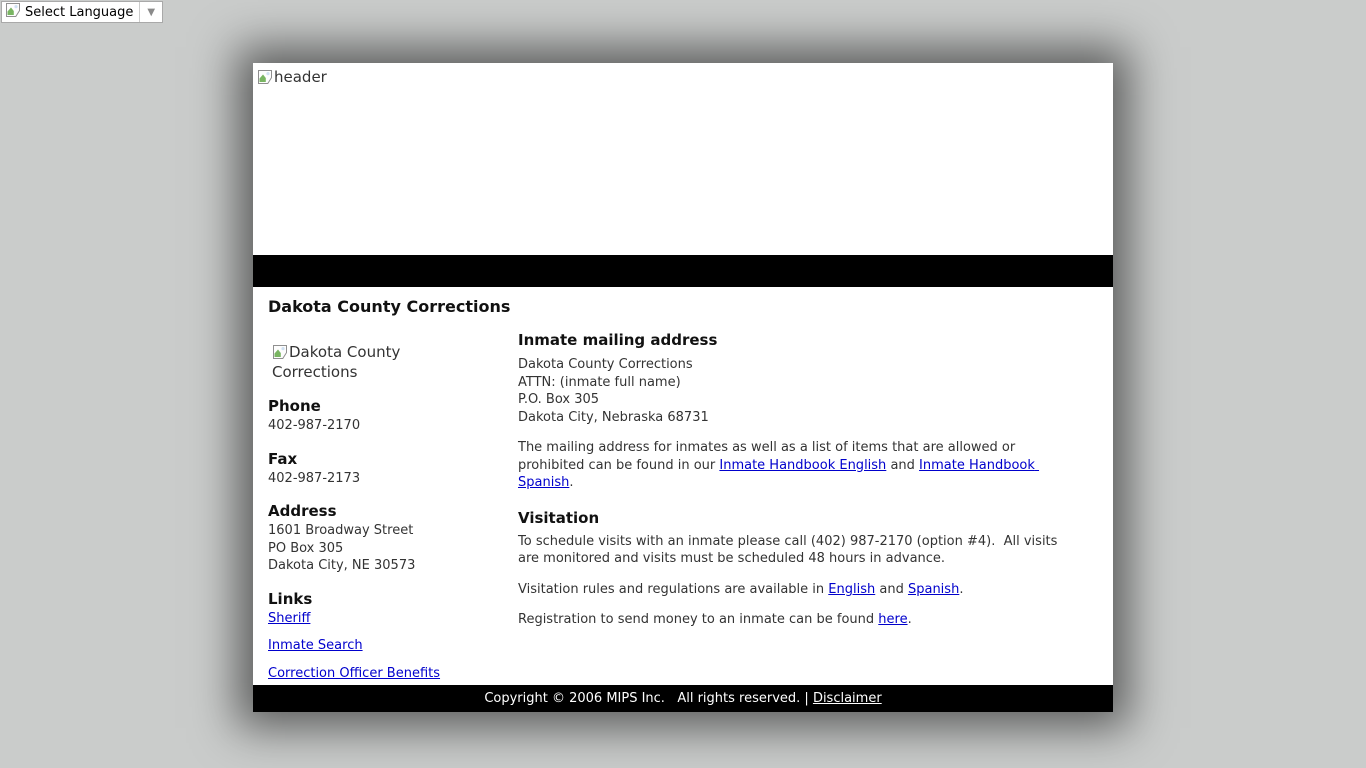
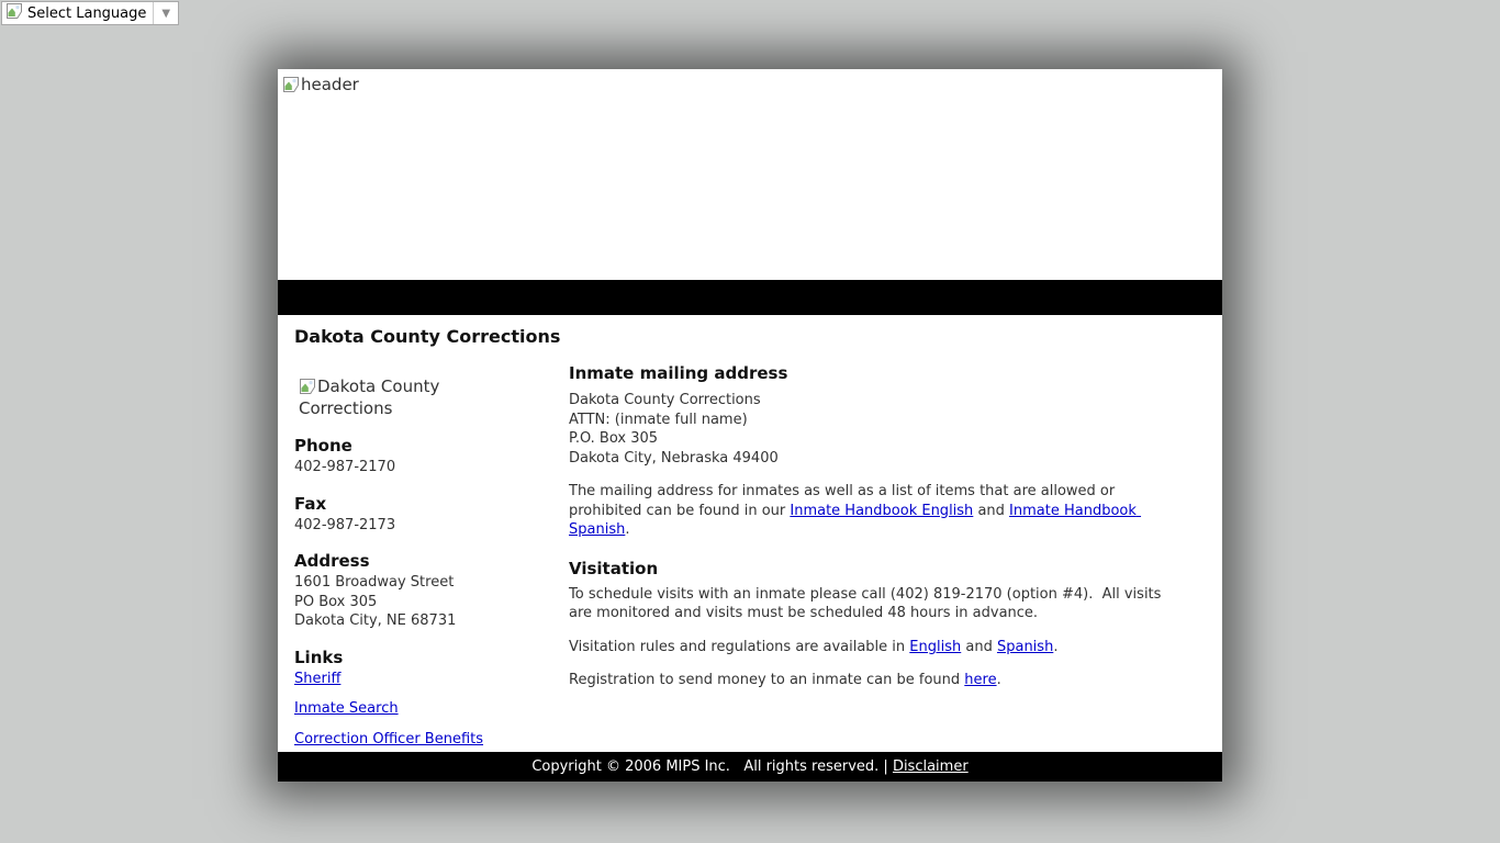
  Select Language
  ▼
  header
  Dakota County Corrections
  Dakota County Corrections
  Phone
  402-987-2170
  Fax
  402-987-2173
  Address
  1601 Broadway Street
  PO Box 305
- Dakota City, NE 30573
+ Dakota City, NE 68731
  Links
  Sheriff
  Inmate Search
  Correction Officer Benefits
  Inmate mailing address
  Dakota County Corrections
  ATTN: (inmate full name)
  P.O. Box 305
- Dakota City, Nebraska 68731
+ Dakota City, Nebraska 49400
  The mailing address for inmates as well as a list of items that are allowed or prohibited can be found in our Inmate Handbook English and Inmate Handbook Spanish.
  Visitation
- To schedule visits with an inmate please call (402) 987-2170 (option #4). All visits are monitored and visits must be scheduled 48 hours in advance.
+ To schedule visits with an inmate please call (402) 819-2170 (option #4). All visits are monitored and visits must be scheduled 48 hours in advance.
  Visitation rules and regulations are available in English and Spanish.
  Registration to send money to an inmate can be found here.
  Copyright © 2006 MIPS Inc. All rights reserved. |
  Disclaimer
